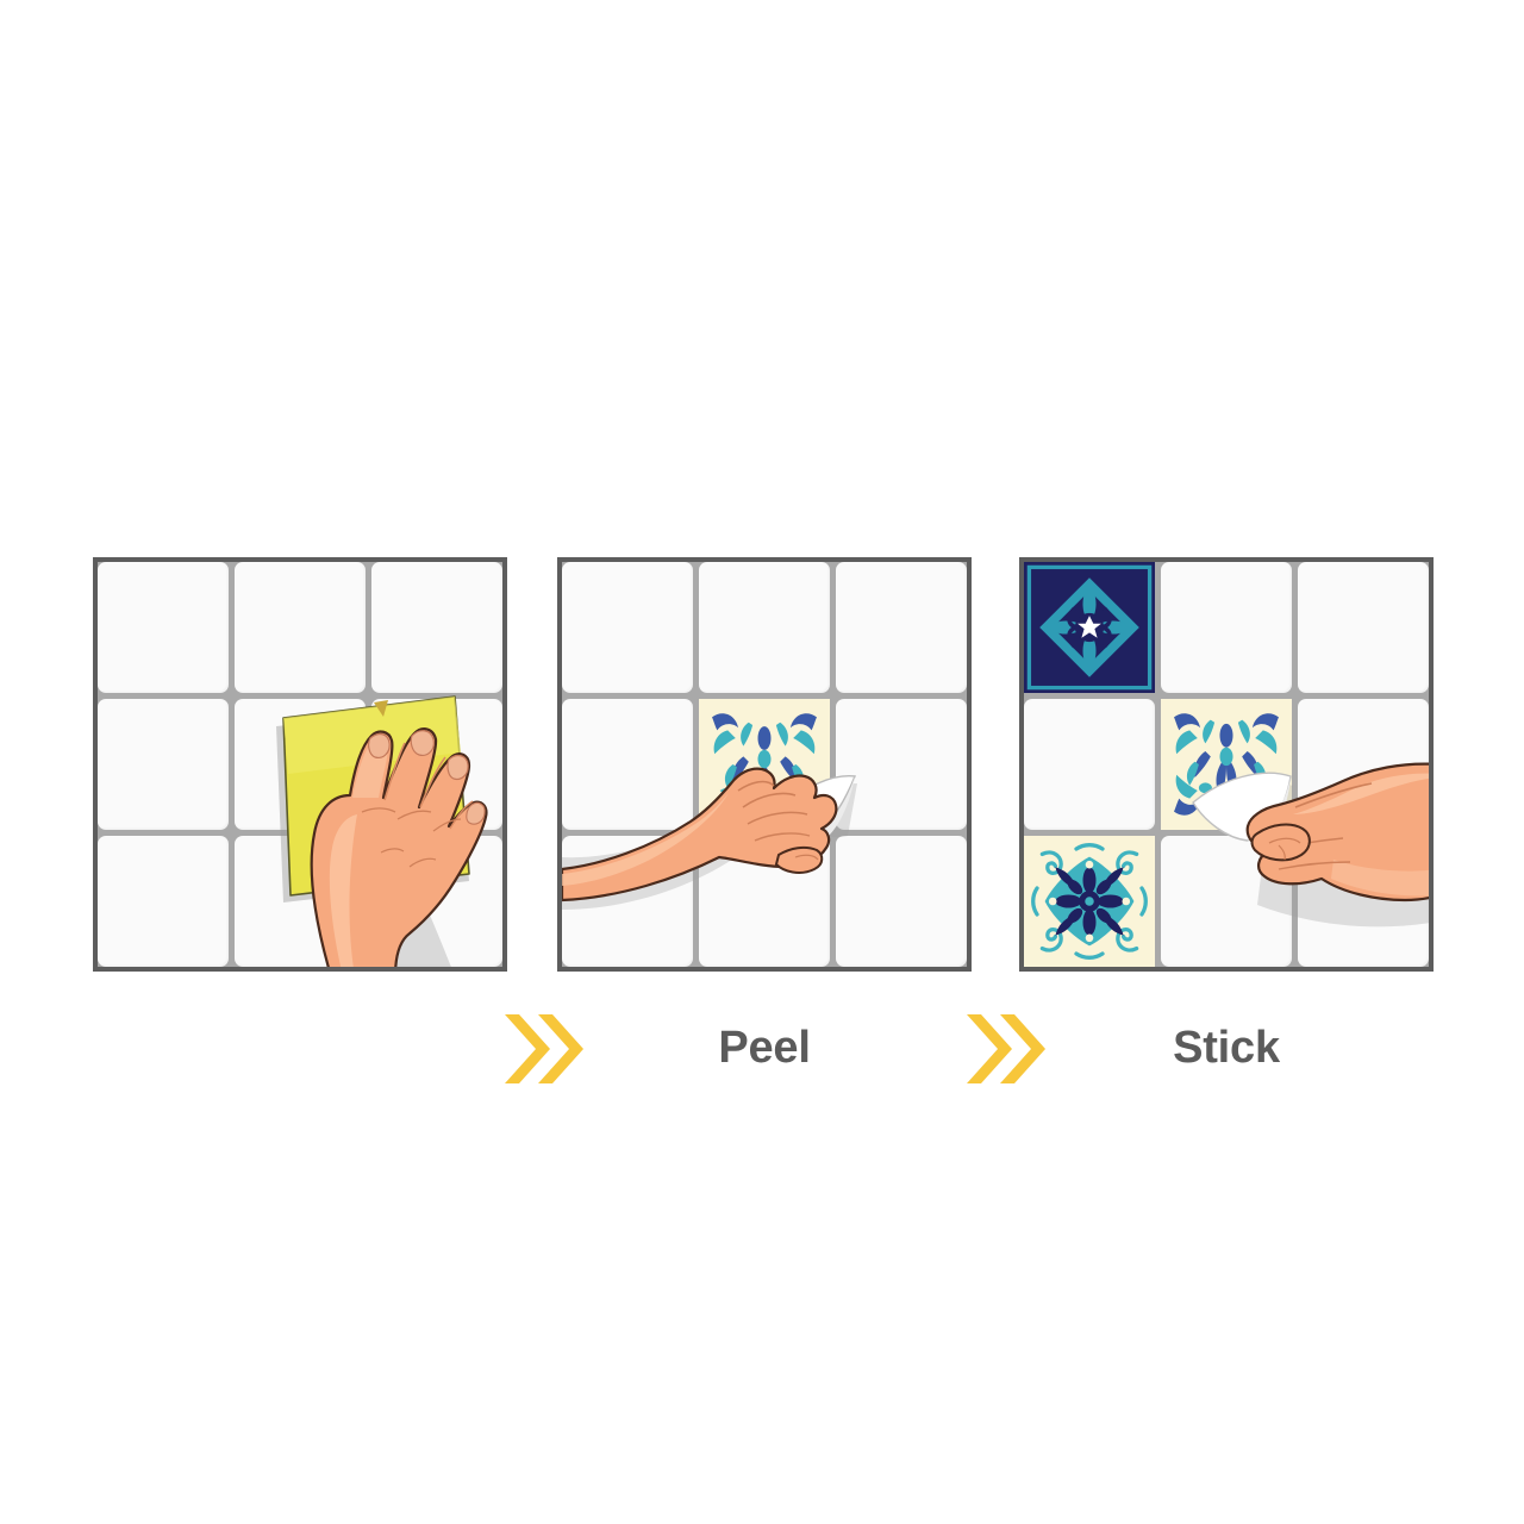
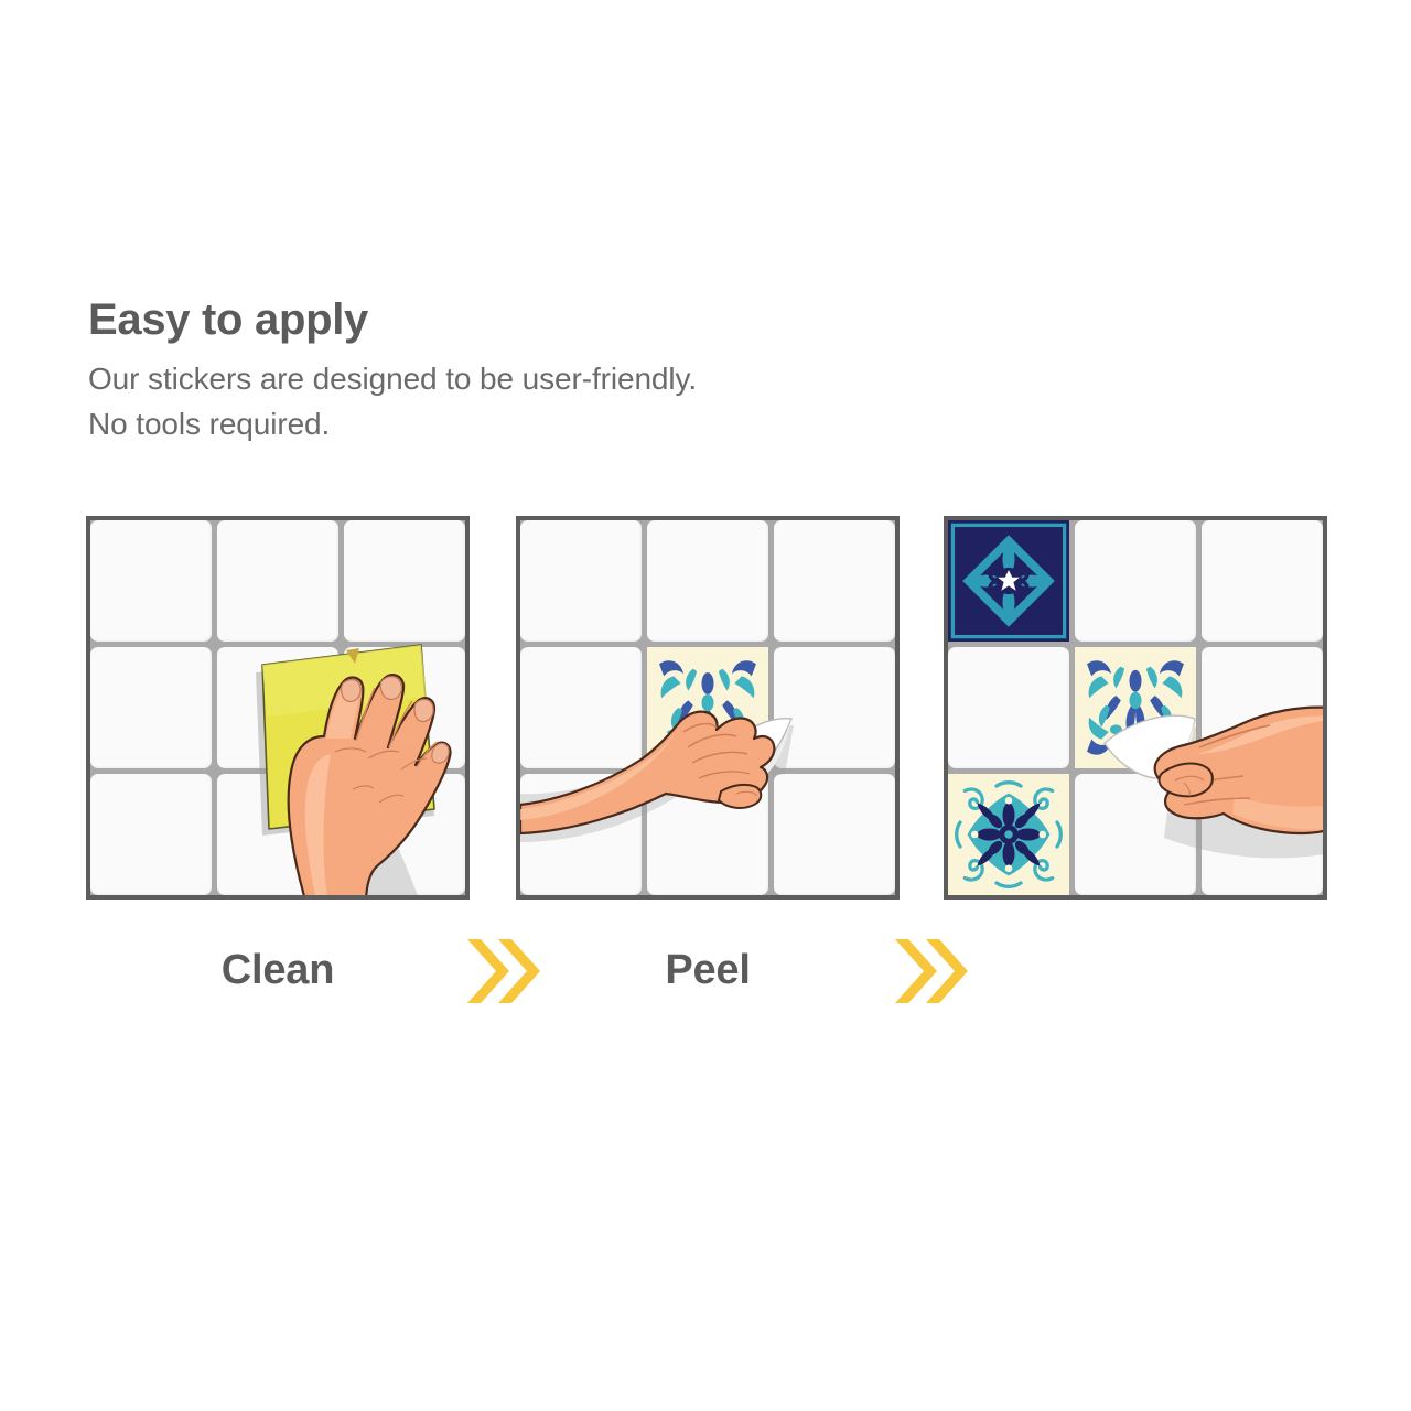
+ Easy to apply
+ Our stickers are designed to be user-friendly.
+ No tools required.
+ Clean
  Peel
- Stick
